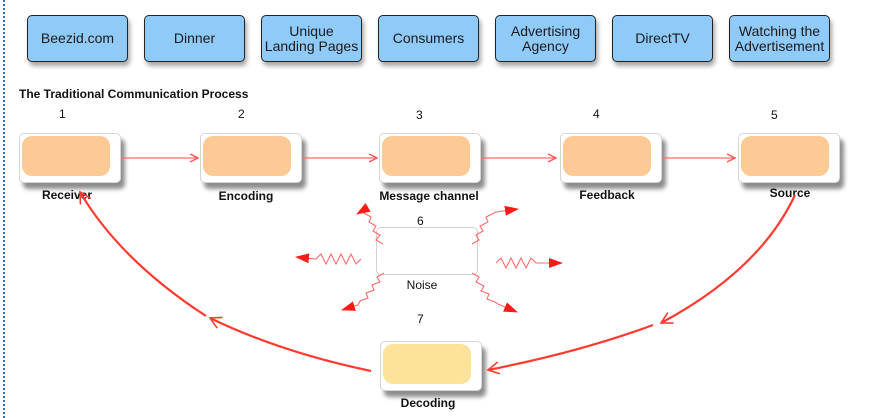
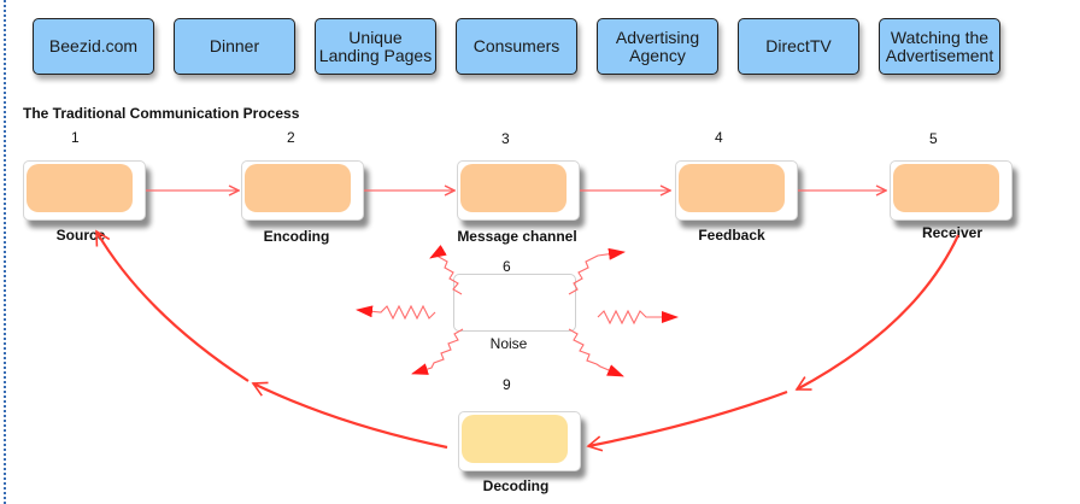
  Beezid.com
  Dinner
  Unique
  Landing Pages
  Consumers
  Advertising
  Agency
  DirectTV
  Watching the
  Advertisement
  The Traditional Communication Process
  1
  2
  3
  4
  5
  6
- 7
+ 9
- Receiver
+ Source
  Encoding
  Message channel
  Feedback
- Source
+ Receiver
  Decoding
  Noise
